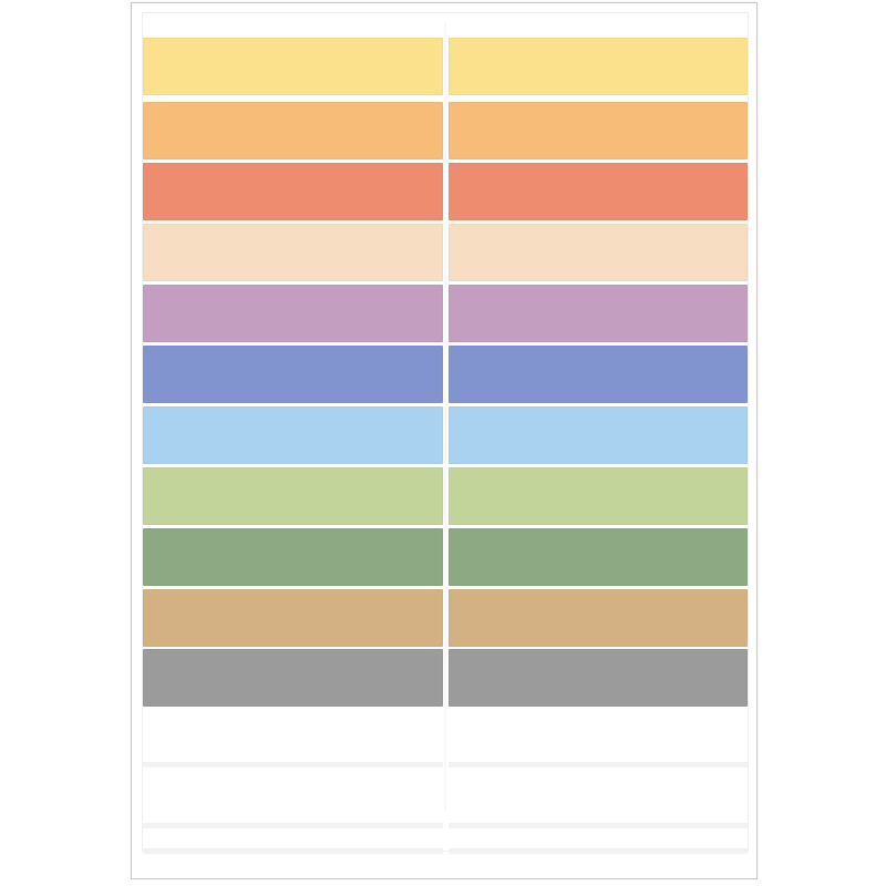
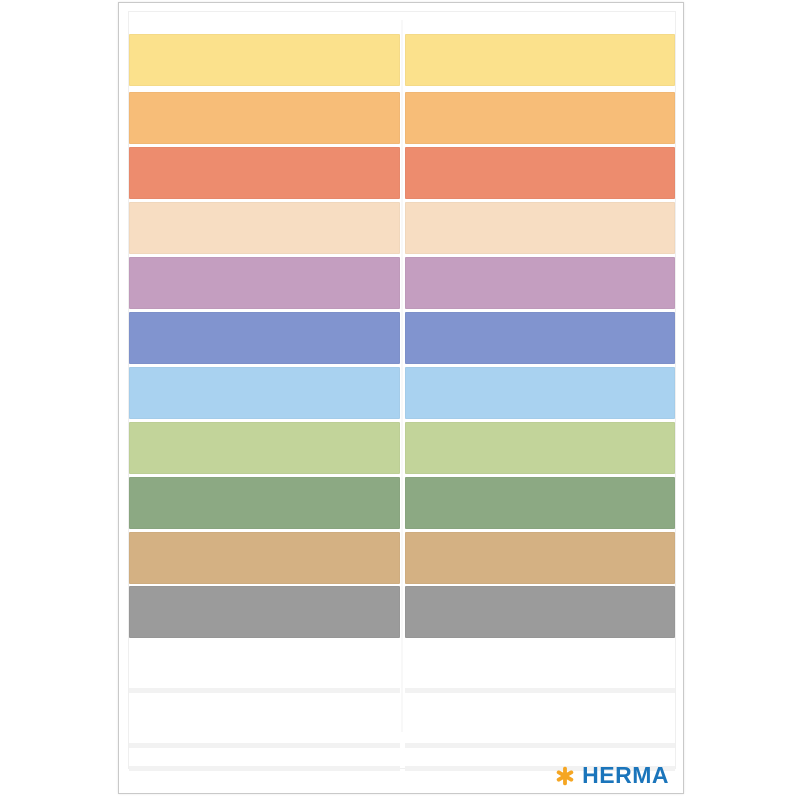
+ HERMA
